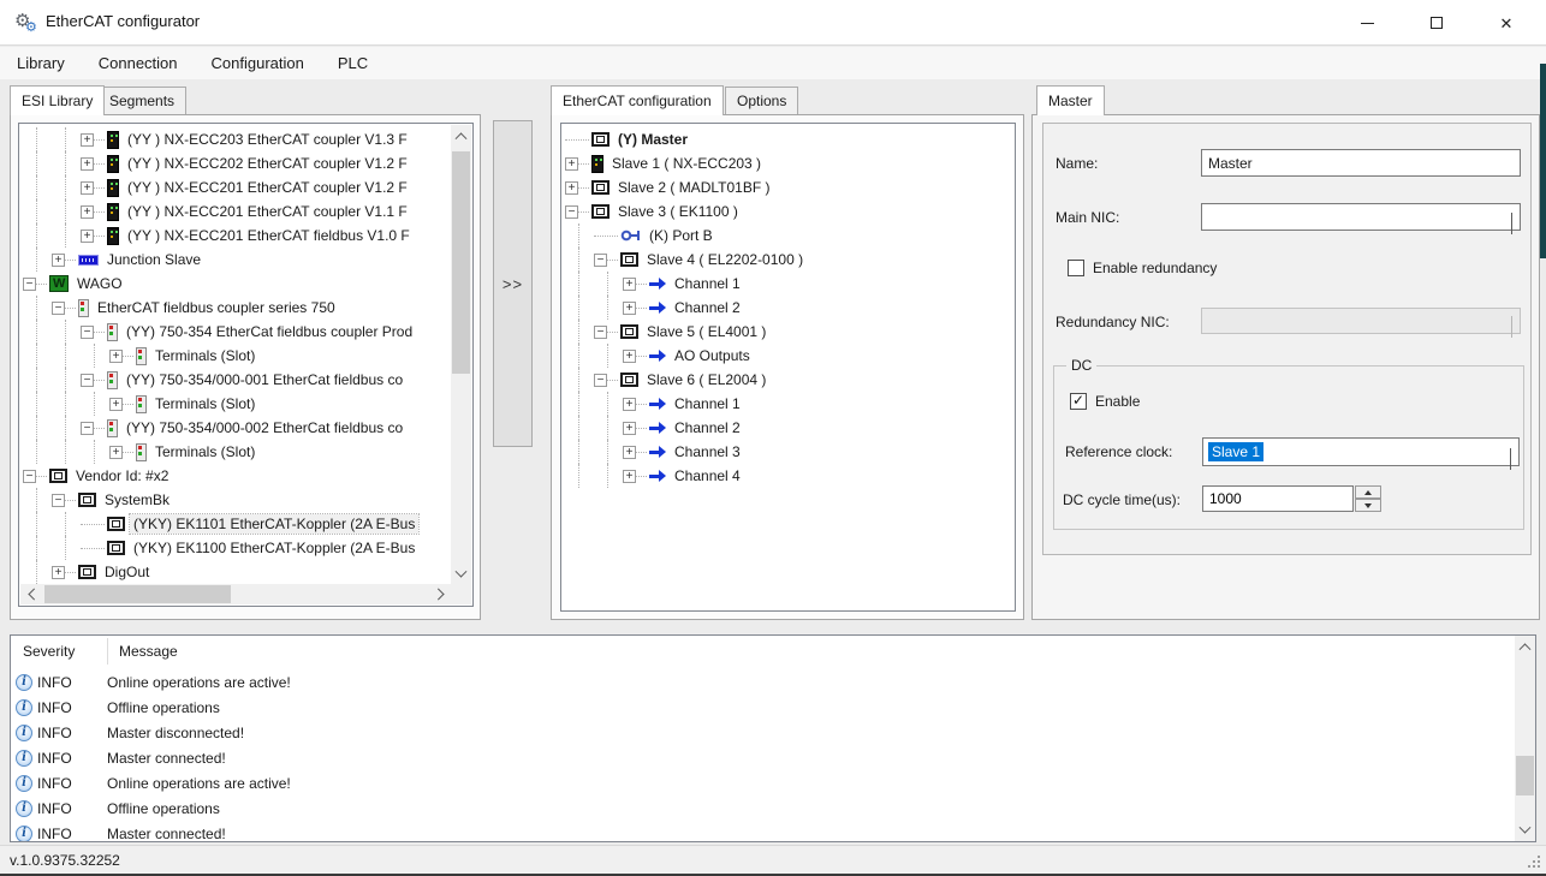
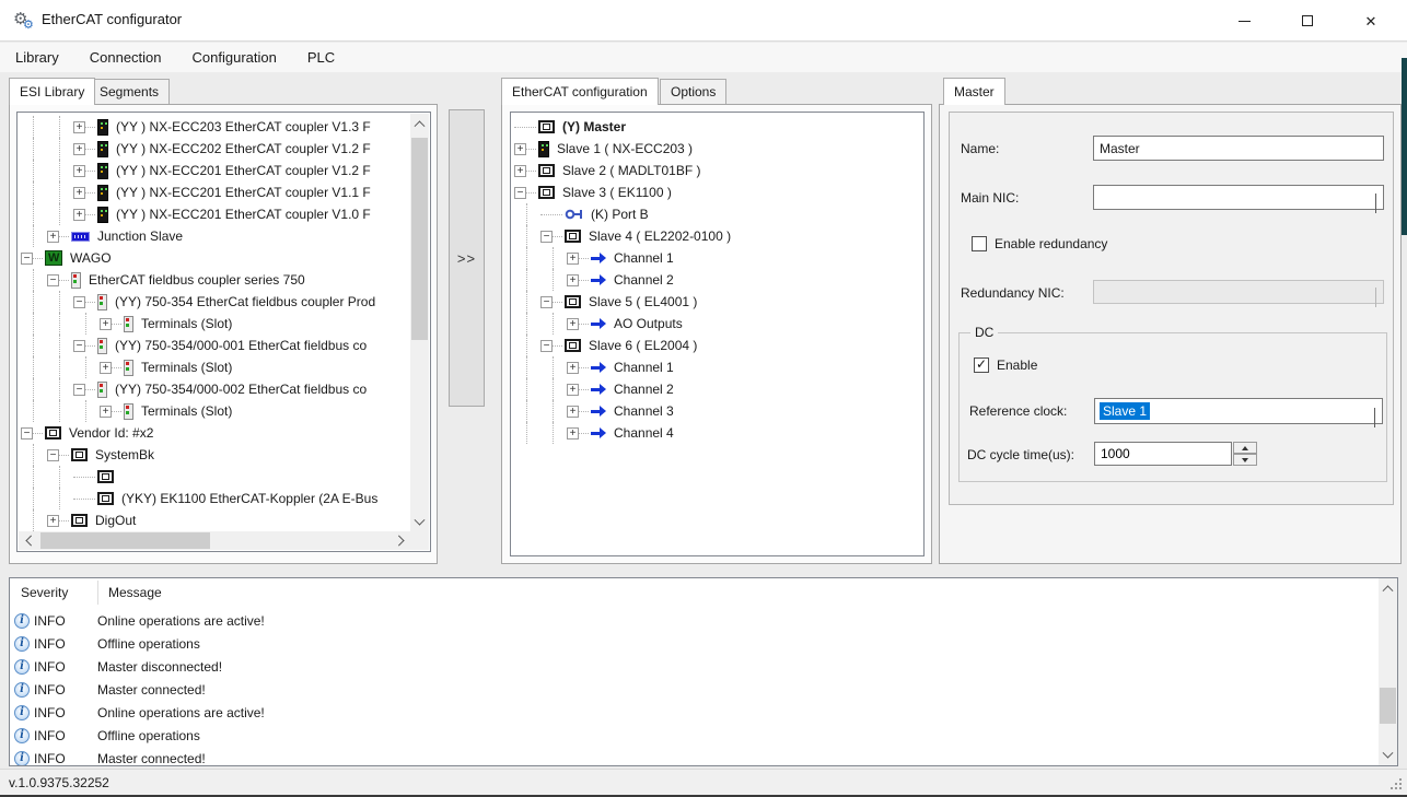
  ⚙
  ⚙
  EtherCAT configurator
  ✕
  Library
  Connection
  Configuration
  PLC
  ESI Library
  Segments
  +
  (YY ) NX-ECC203 EtherCAT coupler V1.3 F
  +
  (YY ) NX-ECC202 EtherCAT coupler V1.2 F
  +
  (YY ) NX-ECC201 EtherCAT coupler V1.2 F
  +
  (YY ) NX-ECC201 EtherCAT coupler V1.1 F
  +
- (YY ) NX-ECC201 EtherCAT fieldbus V1.0 F
+ (YY ) NX-ECC201 EtherCAT coupler V1.0 F
  +
  Junction Slave
  −
  WAGO
  −
  EtherCAT fieldbus coupler series 750
  −
  (YY) 750-354 EtherCat fieldbus coupler Prod
  +
  Terminals (Slot)
  −
  (YY) 750-354/000-001 EtherCat fieldbus co
  +
  Terminals (Slot)
  −
  (YY) 750-354/000-002 EtherCat fieldbus co
  +
  Terminals (Slot)
  −
  Vendor Id: #x2
  −
  SystemBk
- (YKY) EK1101 EtherCAT-Koppler (2A E-Bus
  (YKY) EK1100 EtherCAT-Koppler (2A E-Bus
  +
  DigOut
  >>
  EtherCAT configuration
  Options
  (Y) Master
  +
  Slave 1 ( NX-ECC203 )
  +
  Slave 2 ( MADLT01BF )
  −
  Slave 3 ( EK1100 )
  (K) Port B
  −
  Slave 4 ( EL2202-0100 )
  +
  Channel 1
  +
  Channel 2
  −
  Slave 5 ( EL4001 )
  +
  AO Outputs
  −
  Slave 6 ( EL2004 )
  +
  Channel 1
  +
  Channel 2
  +
  Channel 3
  +
  Channel 4
  Master
  Name:
  Master
  Main NIC:
  Enable redundancy
  Redundancy NIC:
  DC
  Enable
  Reference clock:
  Slave 1
  DC cycle time(us):
  1000
  Severity
  Message
  INFO
  Online operations are active!
  INFO
  Offline operations
  INFO
  Master disconnected!
  INFO
  Master connected!
  INFO
  Online operations are active!
  INFO
  Offline operations
  INFO
  Master connected!
  v.1.0.9375.32252
